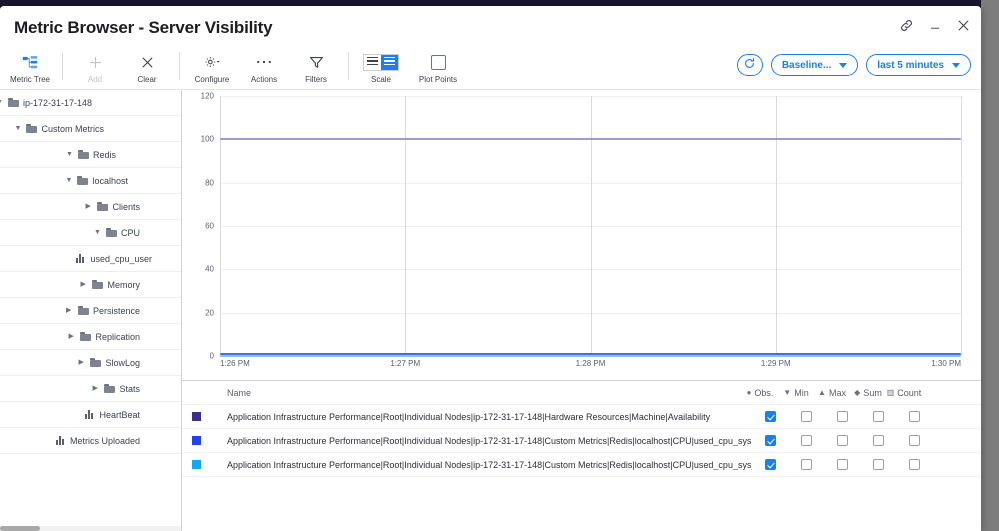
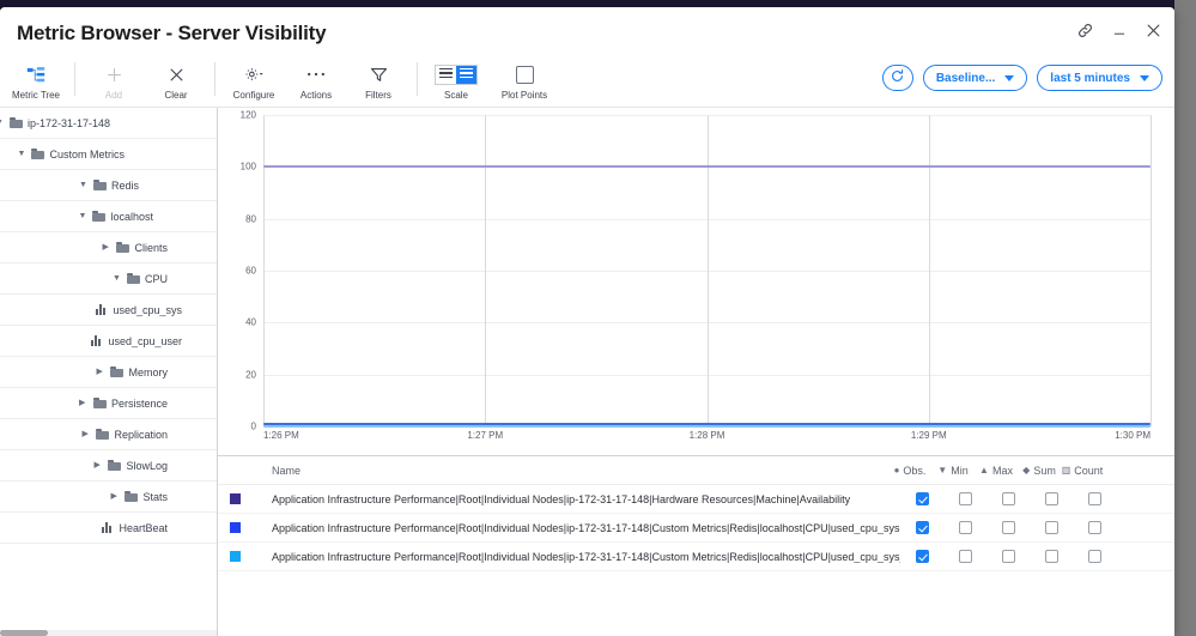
  Metric Browser - Server Visibility
  Metric Tree
  Add
  Clear
  Configure
  Actions
  Filters
  Scale
  Plot Points
  Baseline...
  last 5 minutes
  ip-172-31-17-148
  Custom Metrics
  Redis
  localhost
  Clients
  CPU
+ used_cpu_sys
  used_cpu_user
  Memory
  Persistence
  Replication
  SlowLog
  Stats
  HeartBeat
- Metrics Uploaded
  0
  20
  40
  60
  80
  100
  120
  1:26 PM
  1:27 PM
  1:28 PM
  1:29 PM
  1:30 PM
  Name
  ●
  Obs.
  ▼
  Min
  ▲
  Max
  ◆
  Sum
  ▥
  Count
  Application Infrastructure Performance|Root|Individual Nodes|ip-172-31-17-148|Hardware Resources|Machine|Availability
  Application Infrastructure Performance|Root|Individual Nodes|ip-172-31-17-148|Custom Metrics|Redis|localhost|CPU|used_cpu_sys
  Application Infrastructure Performance|Root|Individual Nodes|ip-172-31-17-148|Custom Metrics|Redis|localhost|CPU|used_cpu_sys
